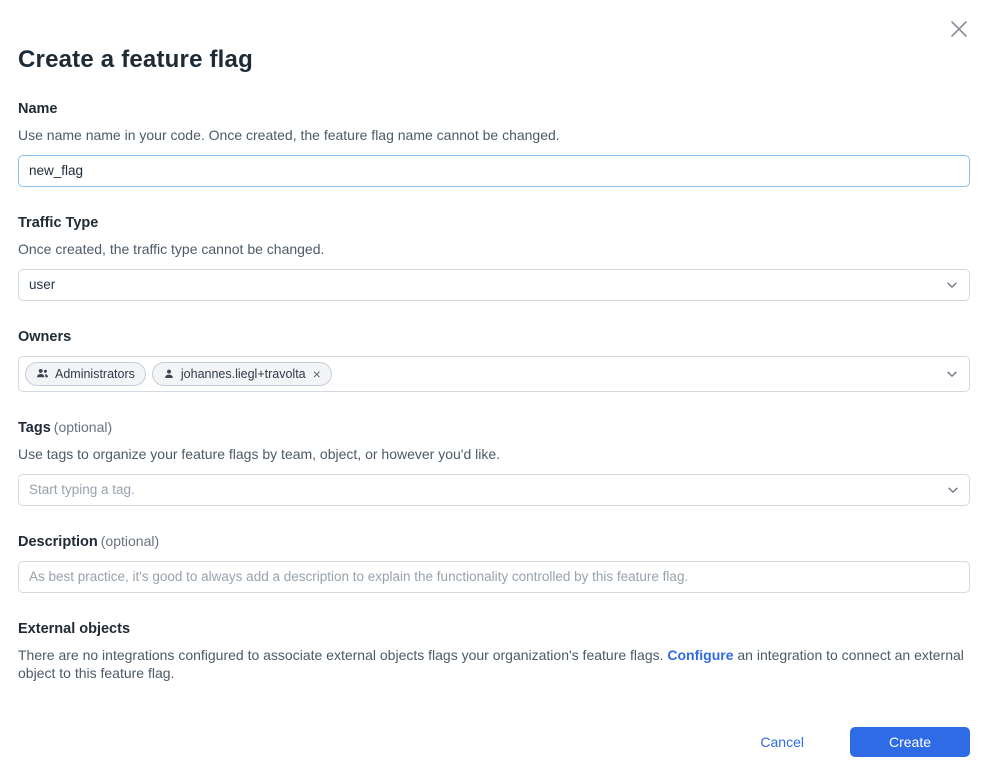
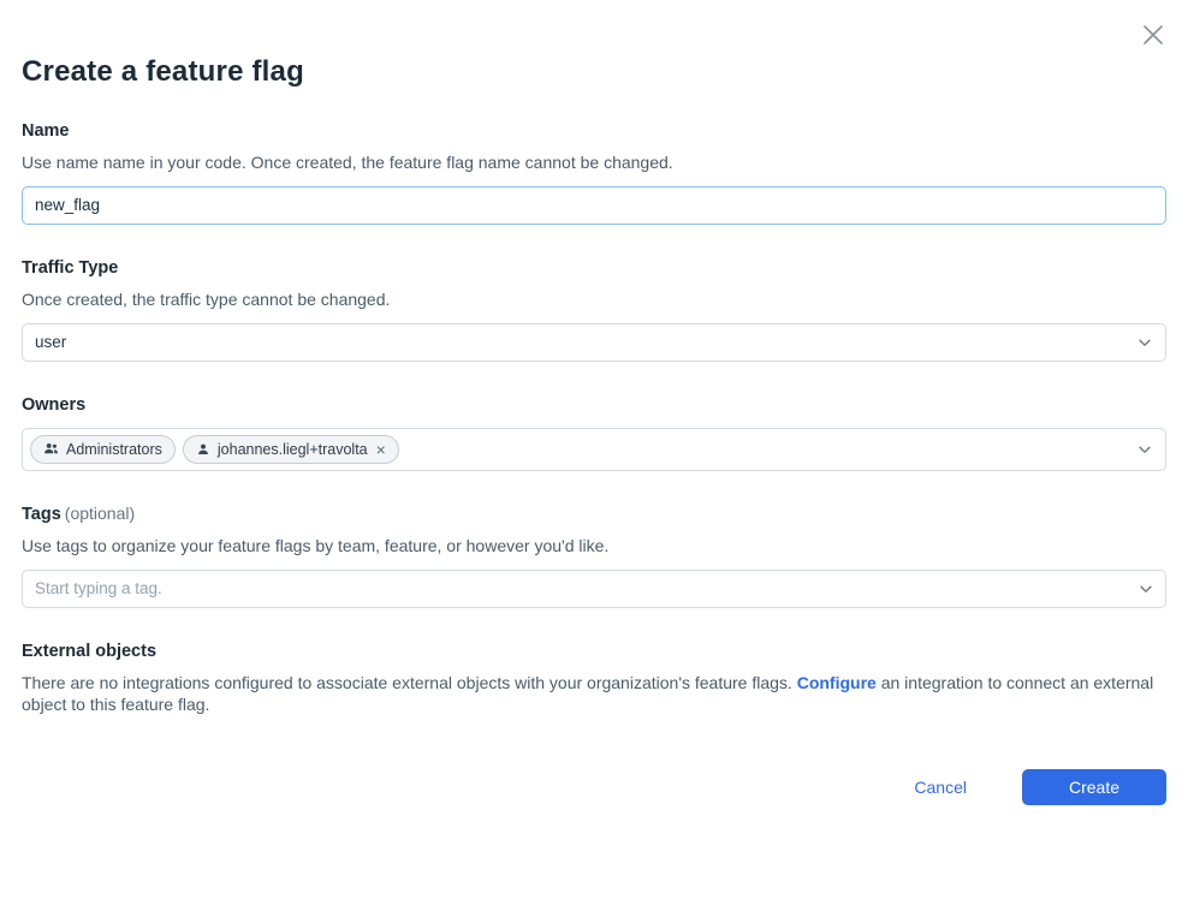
  Create a feature flag
  Name
  Use name name in your code. Once created, the feature flag name cannot be changed.
  new_flag
  Traffic Type
  Once created, the traffic type cannot be changed.
  user
  Owners
  Administrators
  johannes.liegl+travolta
  ×
  Tags (optional)
- Use tags to organize your feature flags by team, object, or however you'd like.
+ Use tags to organize your feature flags by team, feature, or however you'd like.
  Start typing a tag.
- Description (optional)
- As best practice, it's good to always add a description to explain the functionality controlled by this feature flag.
  External objects
- There are no integrations configured to associate external objects flags your organization's feature flags. Configure an integration to connect an external object to this feature flag.
+ There are no integrations configured to associate external objects with your organization's feature flags. Configure an integration to connect an external object to this feature flag.
  Cancel
  Create
